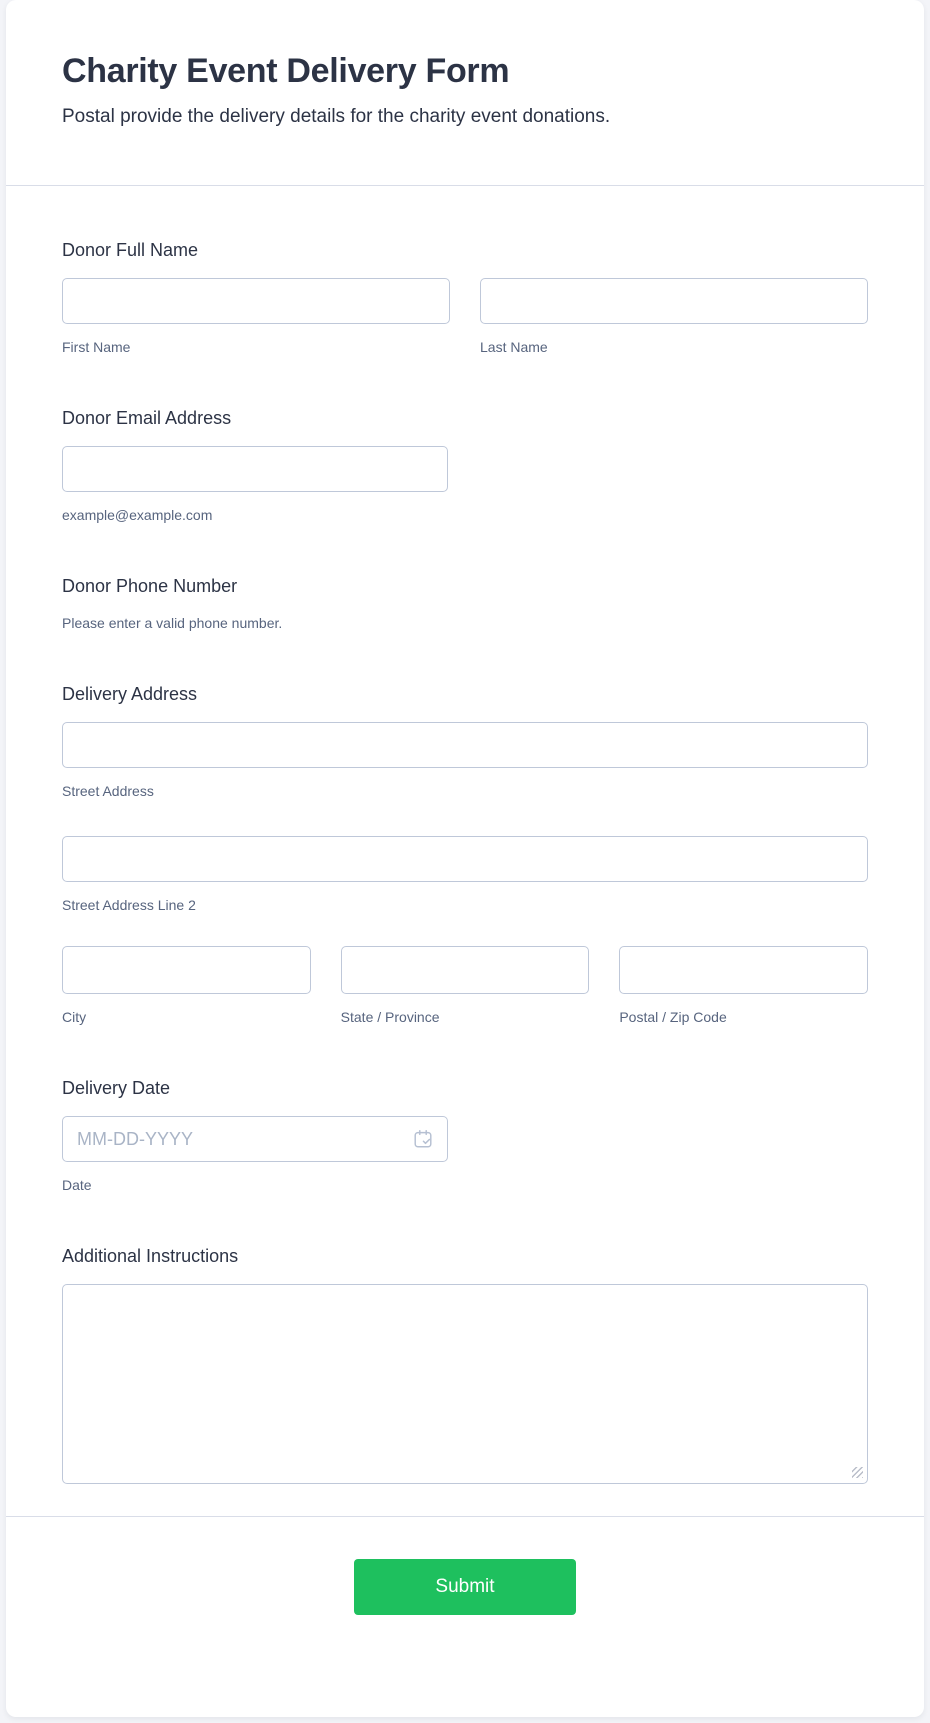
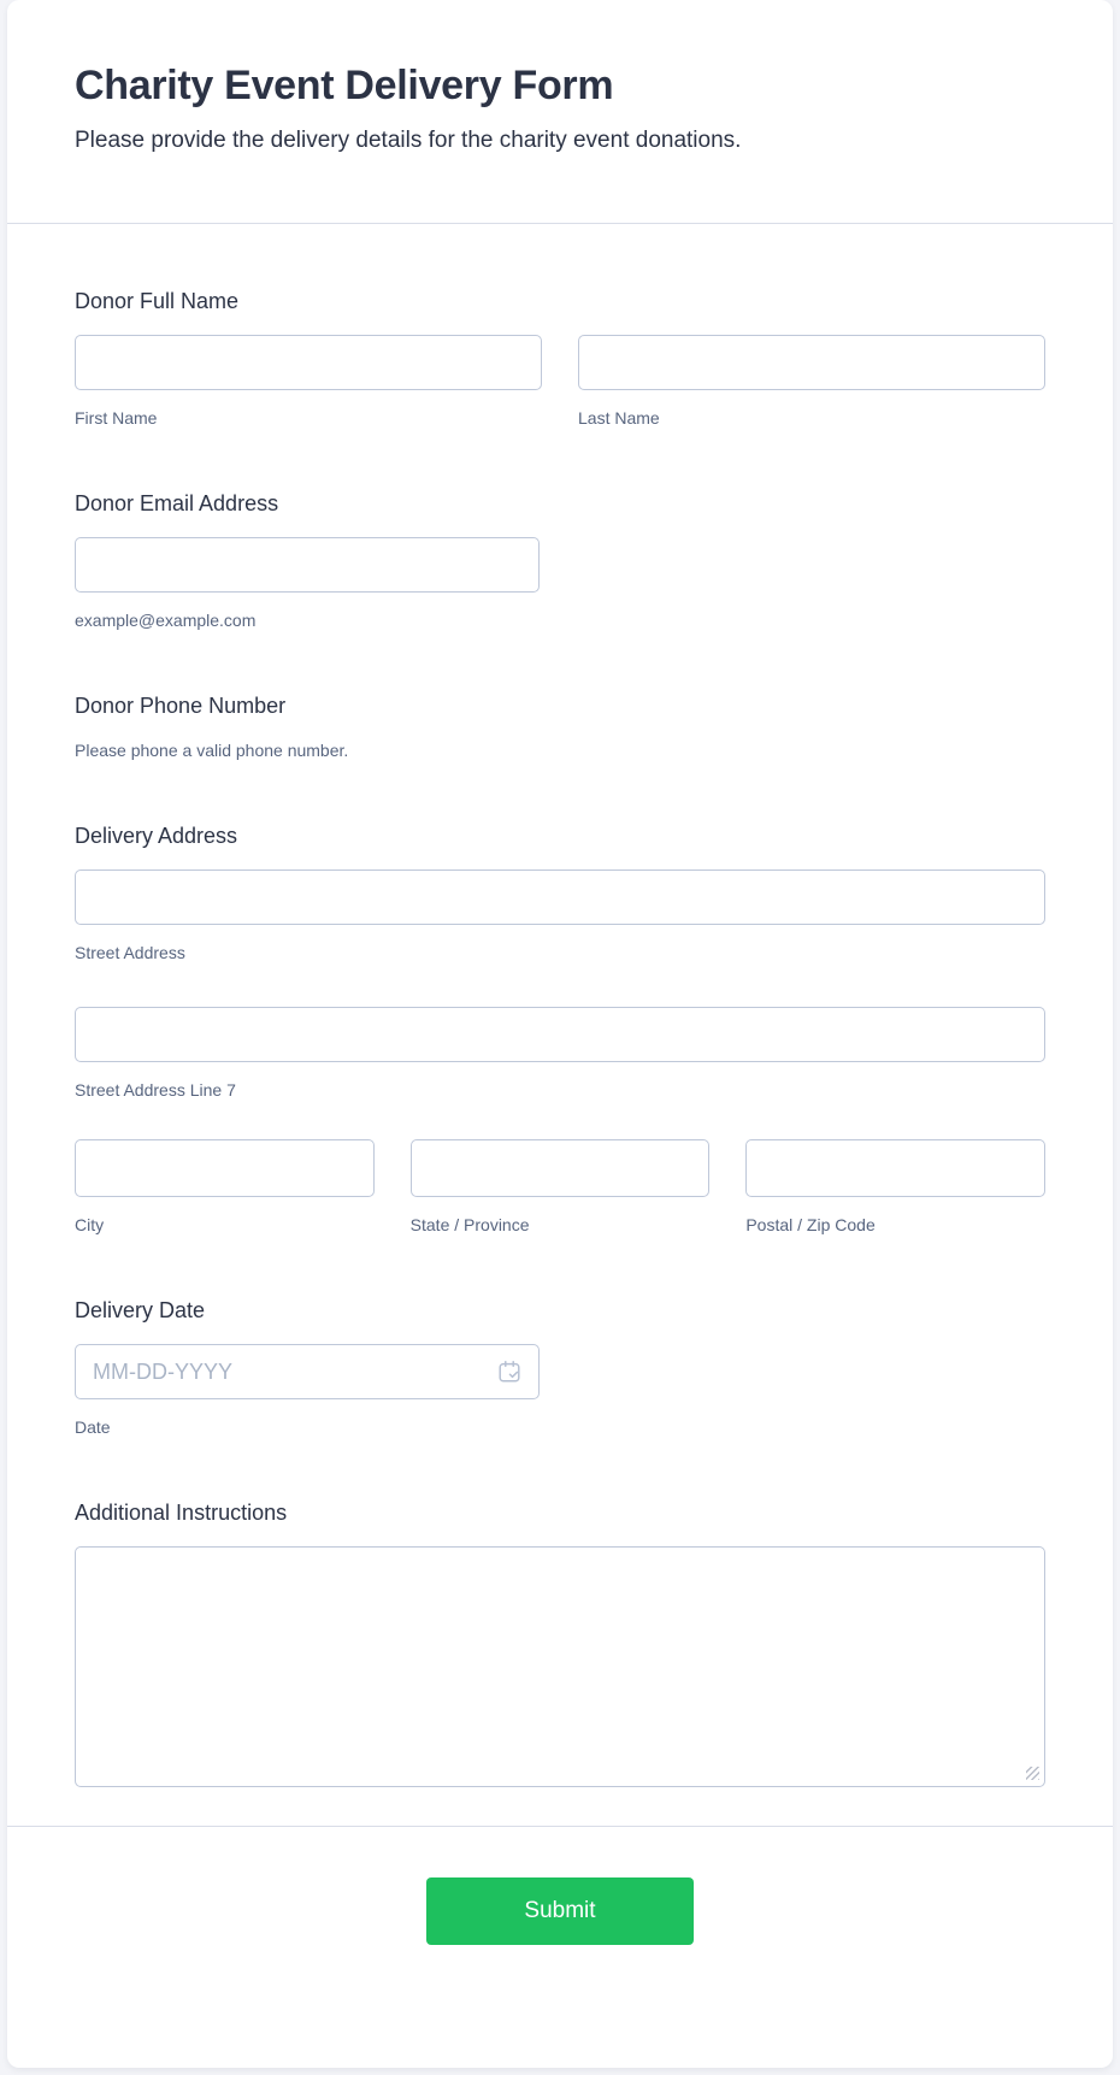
  Charity Event Delivery Form
- Postal provide the delivery details for the charity event donations.
+ Please provide the delivery details for the charity event donations.
  Donor Full Name
  First Name
  Last Name
  Donor Email Address
  example@example.com
  Donor Phone Number
- Please enter a valid phone number.
+ Please phone a valid phone number.
  Delivery Address
  Street Address
- Street Address Line 2
+ Street Address Line 7
  City
  State / Province
  Postal / Zip Code
  Delivery Date
  MM-DD-YYYY
  Date
  Additional Instructions
  Submit
